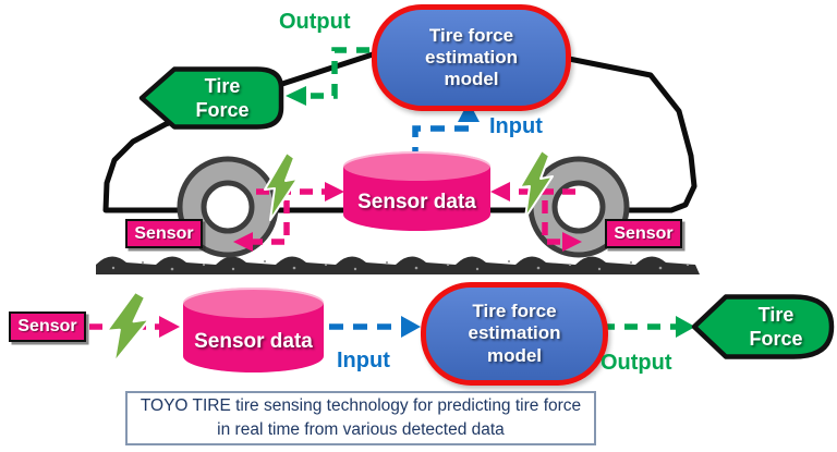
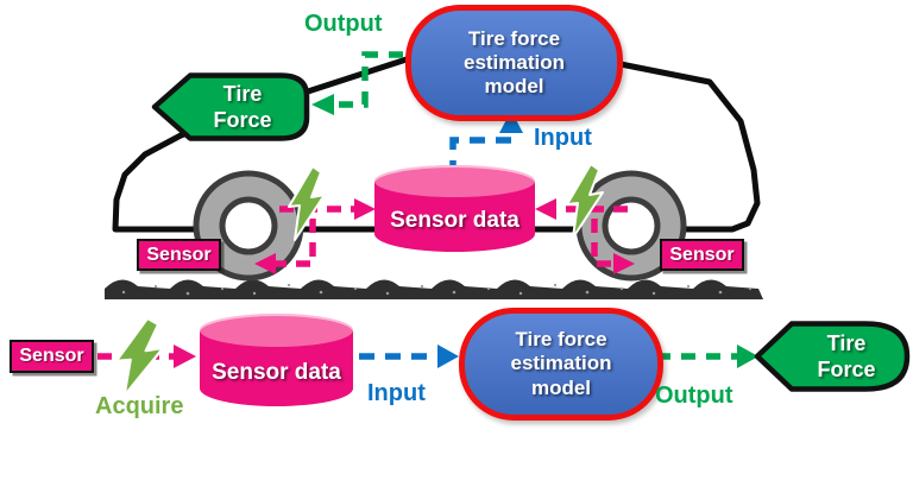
  Output
  Tire force estimation model
  Tire Force
  Input
  Sensor data
  Sensor
  Sensor
  Sensor
+ Acquire
  Sensor data
  Input
  Tire force estimation model
  Output
  Tire Force
- TOYO TIRE tire sensing technology for predicting tire force in real time from various detected data
